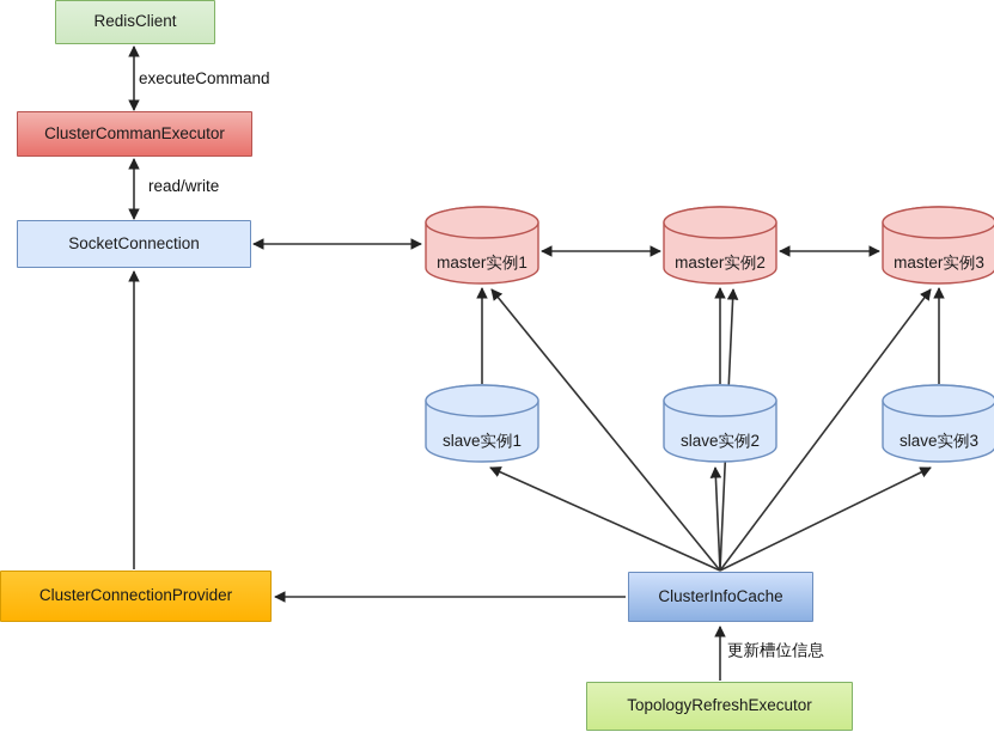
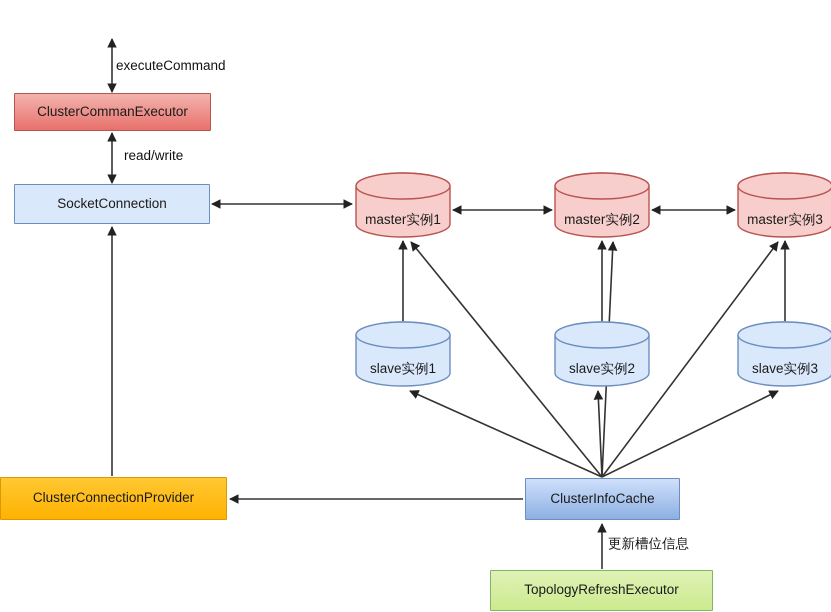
- RedisClient
  ClusterCommanExecutor
  SocketConnection
  ClusterConnectionProvider
  ClusterInfoCache
  TopologyRefreshExecutor
  master实例1
  master实例2
  master实例3
  slave实例1
  slave实例2
  slave实例3
  executeCommand
  read/write
  更新槽位信息
